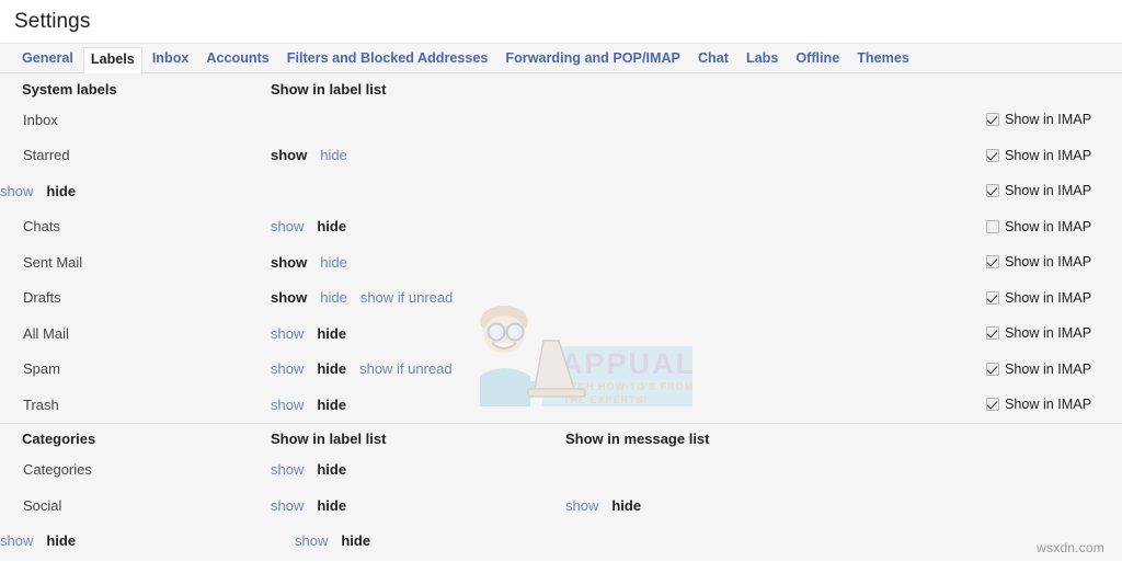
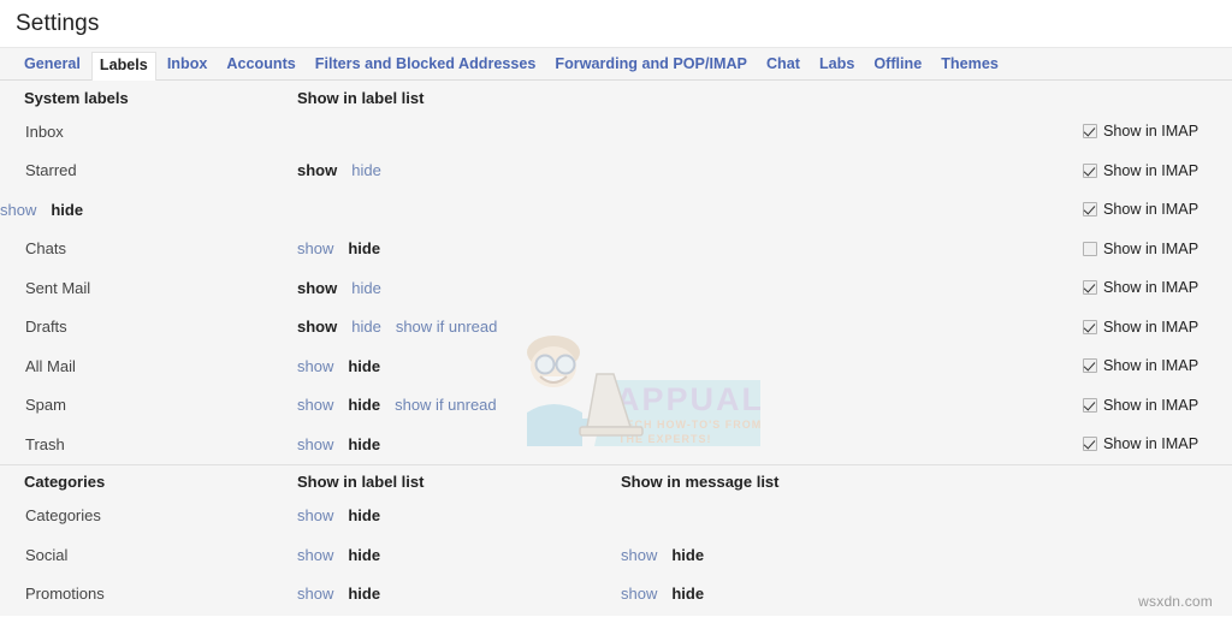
  Settings
  General
  Labels
  Inbox
  Accounts
  Filters and Blocked Addresses
  Forwarding and POP/IMAP
  Chat
  Labs
  Offline
  Themes
  System labels
  Show in label list
  Inbox
  Show in IMAP
  Starred
  show
  hide
  Show in IMAP
  show
  hide
  Show in IMAP
  Chats
  show
  hide
  Show in IMAP
  Sent Mail
  show
  hide
  Show in IMAP
  Drafts
  show
  hide
  show if unread
  Show in IMAP
  All Mail
  show
  hide
  Show in IMAP
  Spam
  show
  hide
  show if unread
  Show in IMAP
  Trash
  show
  hide
  Show in IMAP
  Categories
  Show in label list
  Show in message list
  Categories
  show
  hide
  Social
  show
  hide
  show
  hide
+ Promotions
  show
  hide
  show
  hide
  APPUAL
  TECH HOW-TO'S FROM
  THE EXPERTS!
  wsxdn.com
